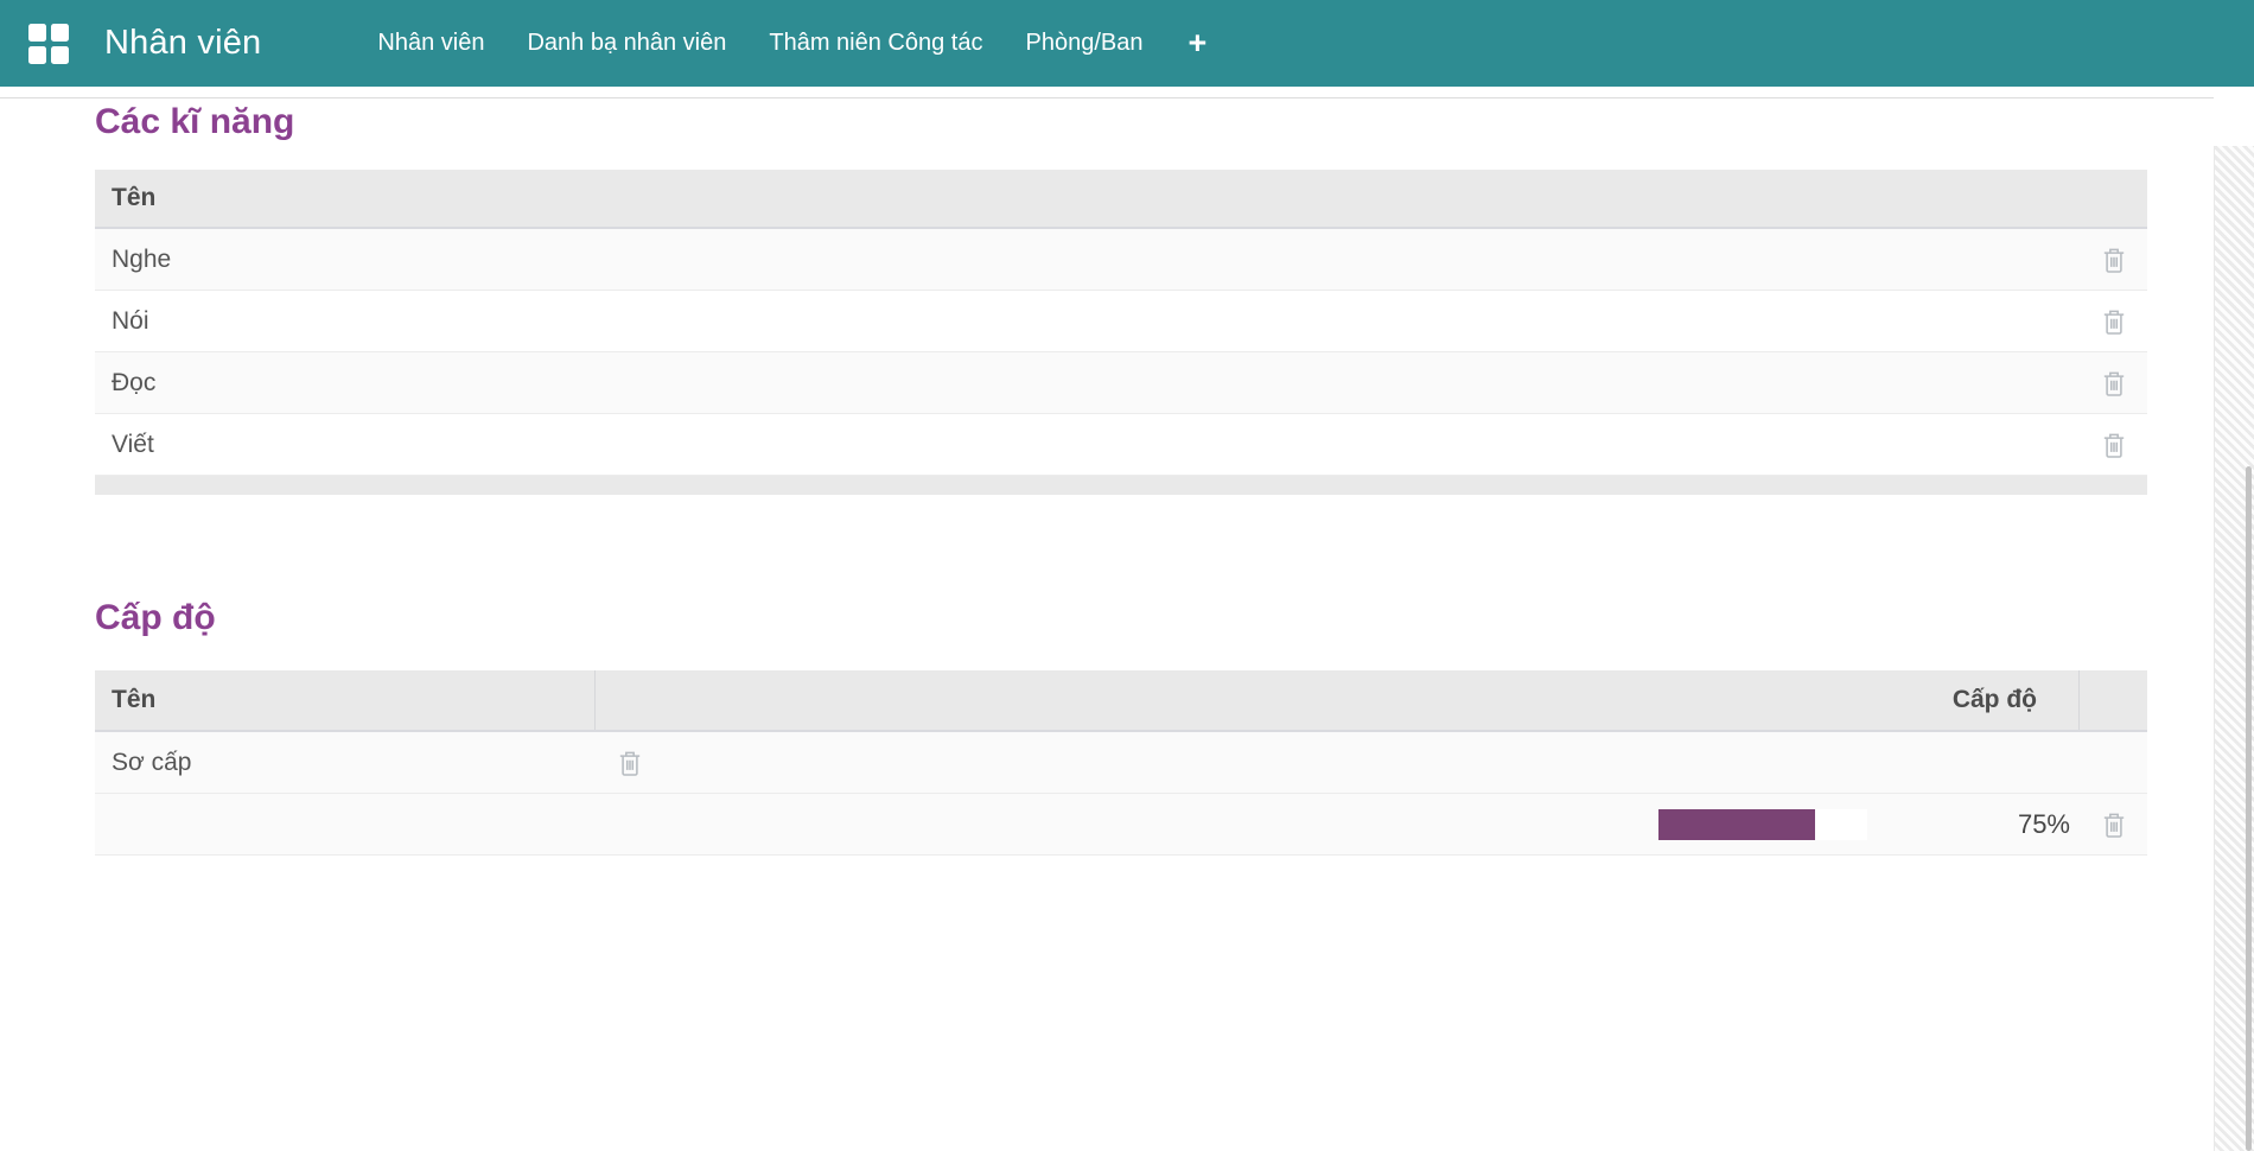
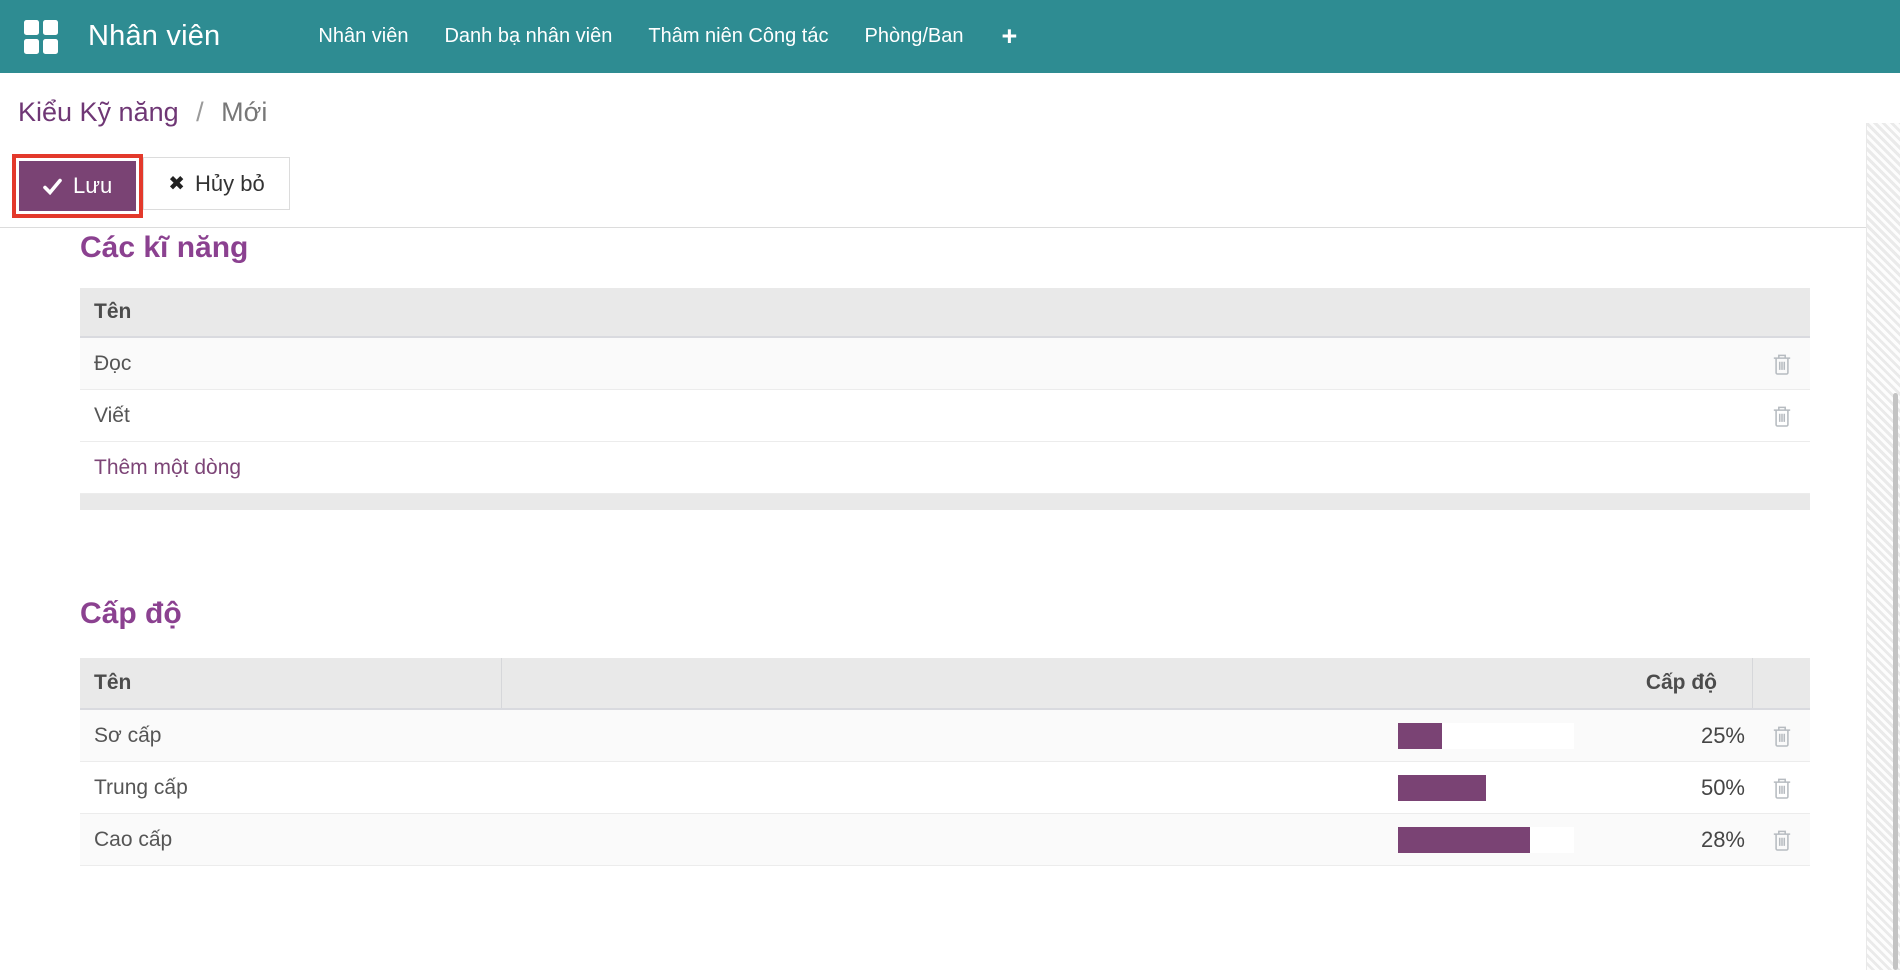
  Nhân viên
  Nhân viên
  Danh bạ nhân viên
  Thâm niên Công tác
  Phòng/Ban
  +
+ Kiểu Kỹ năng / Mới
+ Lưu
+ ✖
+ Hủy bỏ
  Các kĩ năng
  Tên
- Nghe
- Nói
  Đọc
  Viết
+ Thêm một dòng
  Cấp độ
  Tên
  Cấp độ
  Sơ cấp
+ 25%
+ Trung cấp
+ 50%
+ Cao cấp
- 75%
+ 28%
